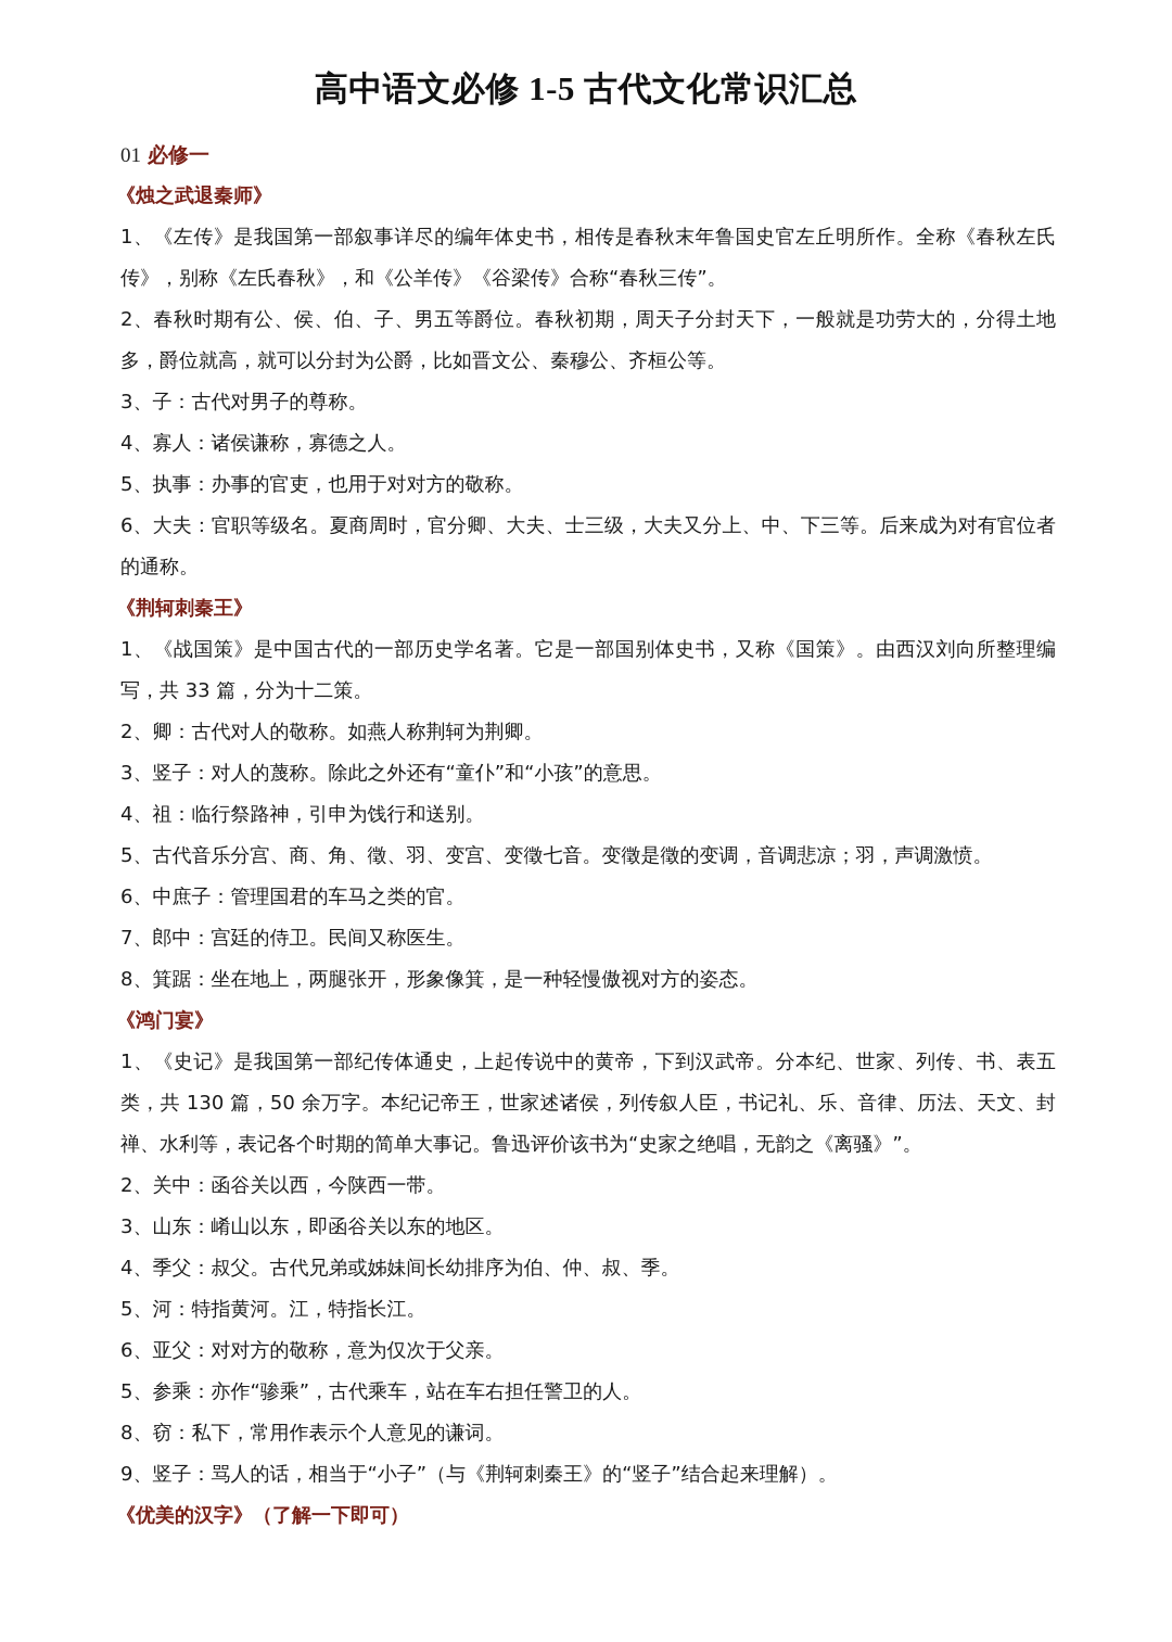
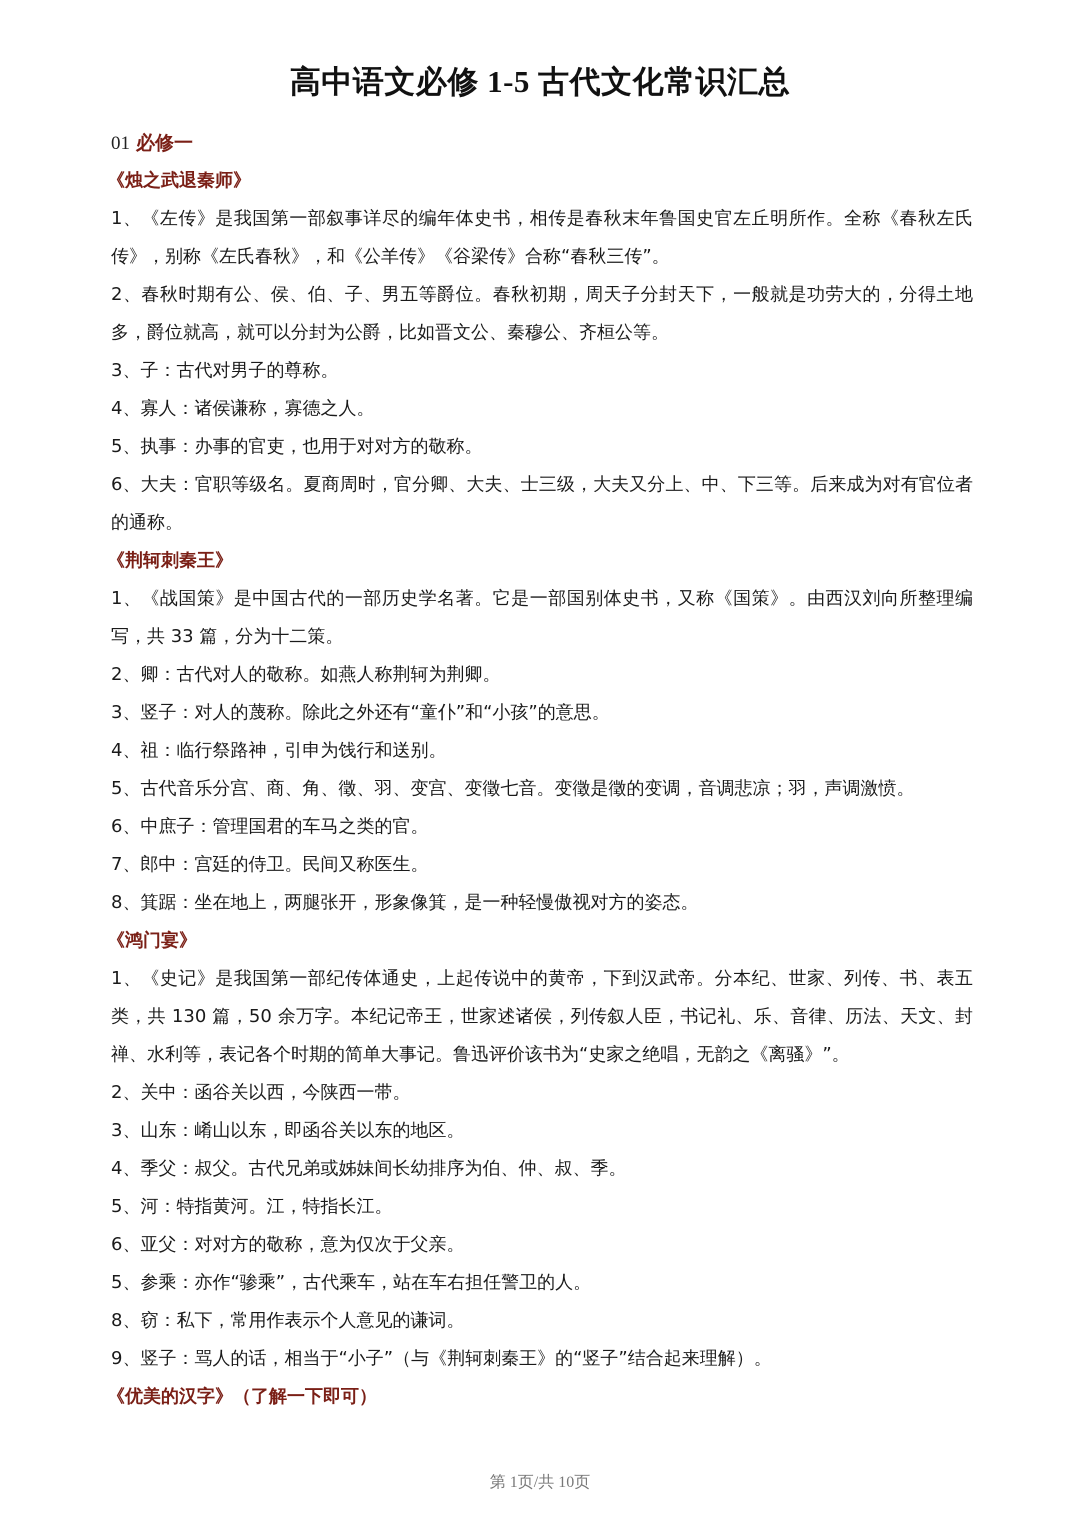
  高中语文必修 1-5 古代文化常识汇总
  01 必修一
  《烛之武退秦师》
  1、《左传》是我国第一部叙事详尽的编年体史书，相传是春秋末年鲁国史官左丘明所作。全称《春秋左氏传》，别称《左氏春秋》，和《公羊传》《谷梁传》合称“春秋三传”。
  2、春秋时期有公、侯、伯、子、男五等爵位。春秋初期，周天子分封天下，一般就是功劳大的，分得土地多，爵位就高，就可以分封为公爵，比如晋文公、秦穆公、齐桓公等。
  3、子：古代对男子的尊称。
  4、寡人：诸侯谦称，寡德之人。
  5、执事：办事的官吏，也用于对对方的敬称。
  6、大夫：官职等级名。夏商周时，官分卿、大夫、士三级，大夫又分上、中、下三等。后来成为对有官位者的通称。
  《荆轲刺秦王》
  1、《战国策》是中国古代的一部历史学名著。它是一部国别体史书，又称《国策》。由西汉刘向所整理编写，共 33 篇，分为十二策。
  2、卿：古代对人的敬称。如燕人称荆轲为荆卿。
  3、竖子：对人的蔑称。除此之外还有“童仆”和“小孩”的意思。
  4、祖：临行祭路神，引申为饯行和送别。
  5、古代音乐分宫、商、角、徵、羽、变宫、变徵七音。变徵是徵的变调，音调悲凉；羽，声调激愤。
  6、中庶子：管理国君的车马之类的官。
  7、郎中：宫廷的侍卫。民间又称医生。
  8、箕踞：坐在地上，两腿张开，形象像箕，是一种轻慢傲视对方的姿态。
  《鸿门宴》
  1、《史记》是我国第一部纪传体通史，上起传说中的黄帝，下到汉武帝。分本纪、世家、列传、书、表五类，共 130 篇，50 余万字。本纪记帝王，世家述诸侯，列传叙人臣，书记礼、乐、音律、历法、天文、封禅、水利等，表记各个时期的简单大事记。鲁迅评价该书为“史家之绝唱，无韵之《离骚》”。
  2、关中：函谷关以西，今陕西一带。
  3、山东：崤山以东，即函谷关以东的地区。
  4、季父：叔父。古代兄弟或姊妹间长幼排序为伯、仲、叔、季。
  5、河：特指黄河。江，特指长江。
  6、亚父：对对方的敬称，意为仅次于父亲。
  5、参乘：亦作“骖乘”，古代乘车，站在车右担任警卫的人。
  8、窃：私下，常用作表示个人意见的谦词。
  9、竖子：骂人的话，相当于“小子”（与《荆轲刺秦王》的“竖子”结合起来理解）。
  《优美的汉字》（了解一下即可）
+ 第 1页/共 10页
